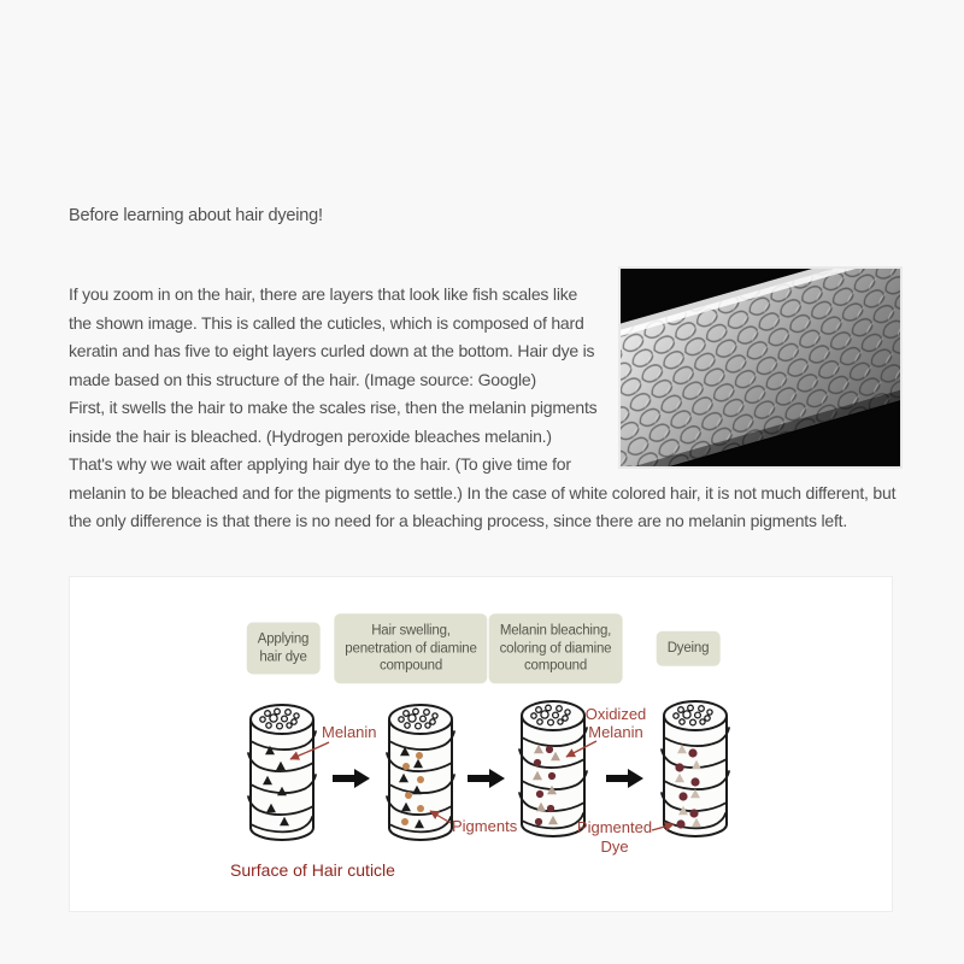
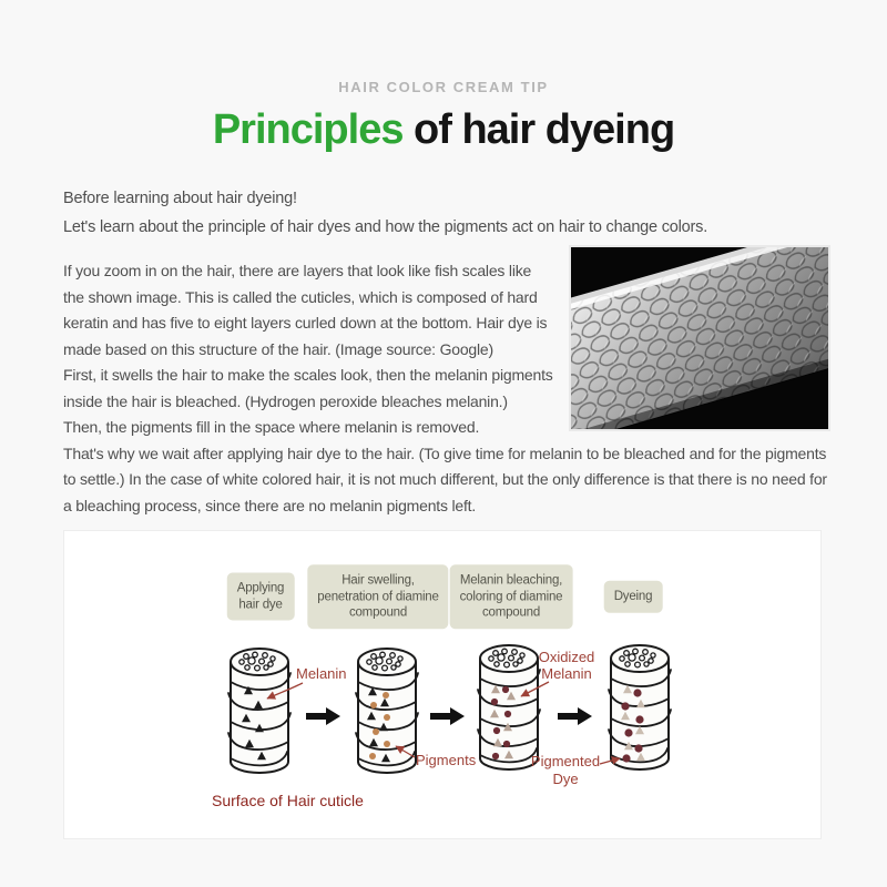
+ HAIR COLOR CREAM TIP
+ Principles of hair dyeing
  Before learning about hair dyeing!
+ Let's learn about the principle of hair dyes and how the pigments act on hair to change colors.
  If you zoom in on the hair, there are layers that look like fish scales like the shown image. This is called the cuticles, which is composed of hard keratin and has five to eight layers curled down at the bottom. Hair dye is made based on this structure of the hair. (Image source: Google)
- First, it swells the hair to make the scales rise, then the melanin pigments inside the hair is bleached. (Hydrogen peroxide bleaches melanin.)
+ First, it swells the hair to make the scales look, then the melanin pigments inside the hair is bleached. (Hydrogen peroxide bleaches melanin.)
+ Then, the pigments fill in the space where melanin is removed.
  That's why we wait after applying hair dye to the hair. (To give time for melanin to be bleached and for the pigments to settle.) In the case of white colored hair, it is not much different, but the only difference is that there is no need for a bleaching process, since there are no melanin pigments left.
  Applying
  hair dye
  Hair swelling,
  penetration of diamine
  compound
  Melanin bleaching,
  coloring of diamine
  compound
  Dyeing
  Melanin
  Pigments
  Oxidized
  Melanin
  Pigmented
  Dye
  Surface of Hair cuticle
